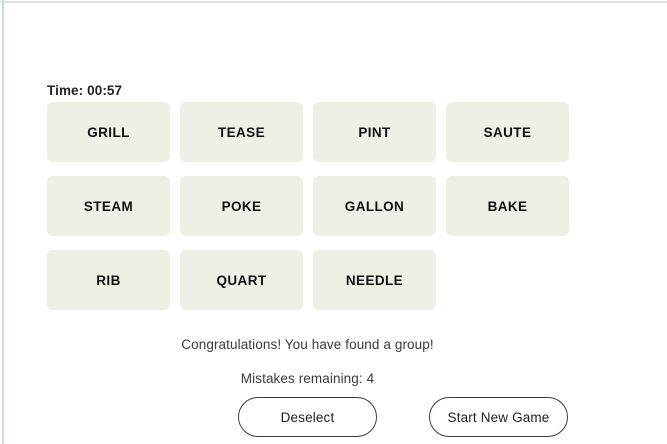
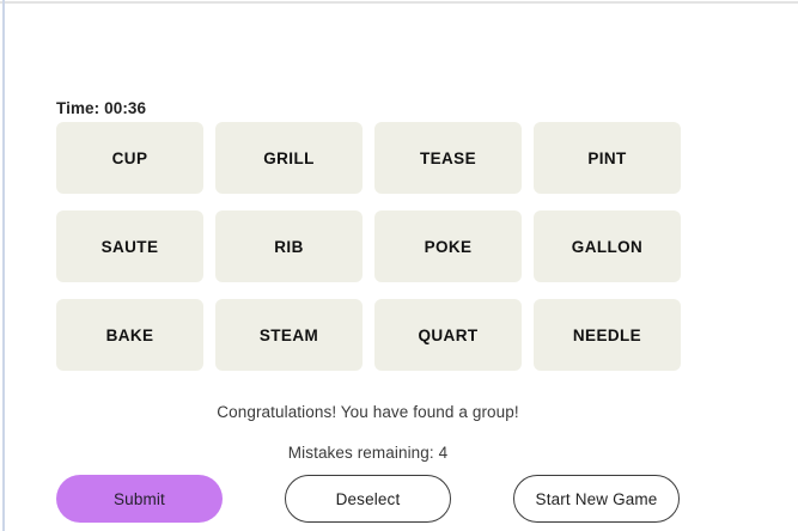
- Time: 00:57
+ Time: 00:36
+ CUP
  GRILL
  TEASE
  PINT
  SAUTE
- STEAM
+ RIB
  POKE
  GALLON
  BAKE
- RIB
+ STEAM
  QUART
  NEEDLE
  Congratulations! You have found a group!
  Mistakes remaining: 4
+ Submit
  Deselect
  Start New Game
